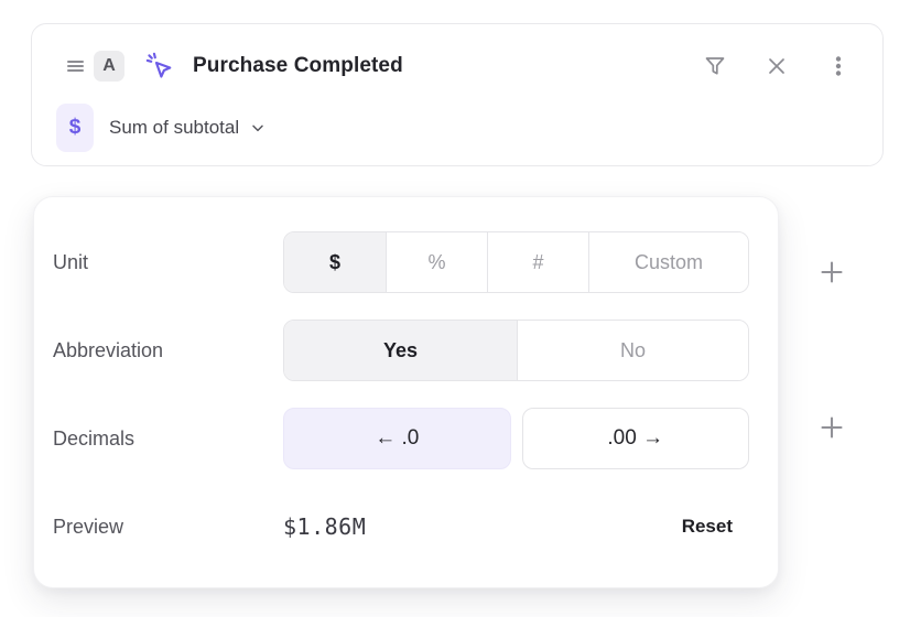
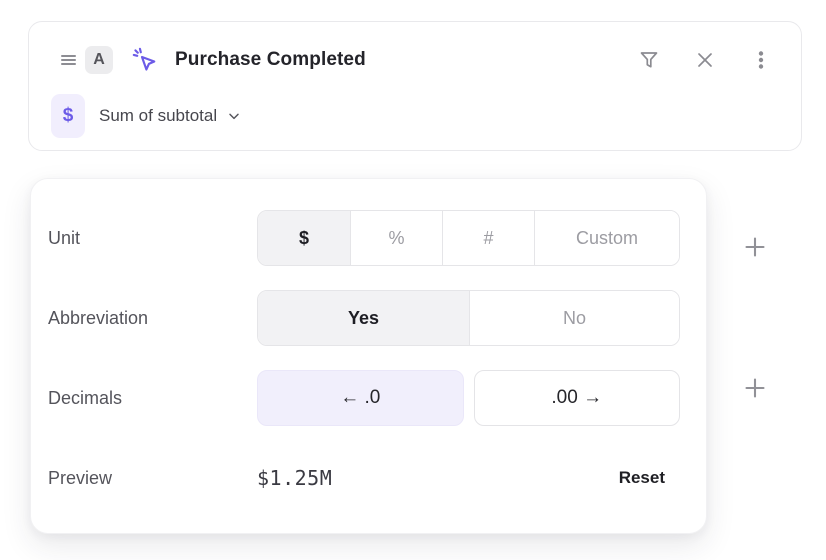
  A
  Purchase Completed
  $
  Sum of subtotal
  Unit
  $
  %
  #
  Custom
  Abbreviation
  Yes
  No
  Decimals
  ← .0
  .00 →
  Preview
- $1.86M
+ $1.25M
  Reset
